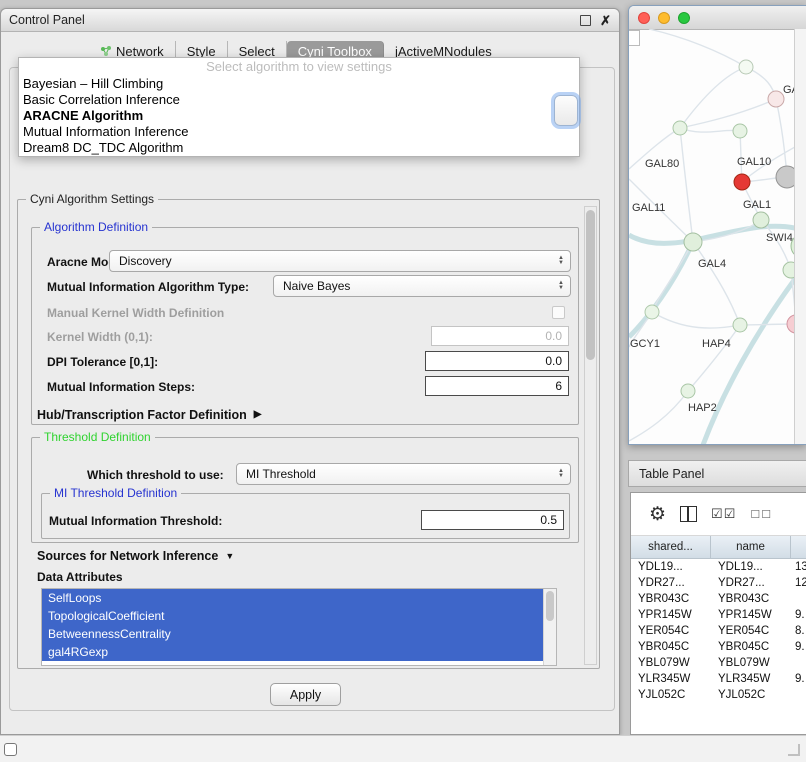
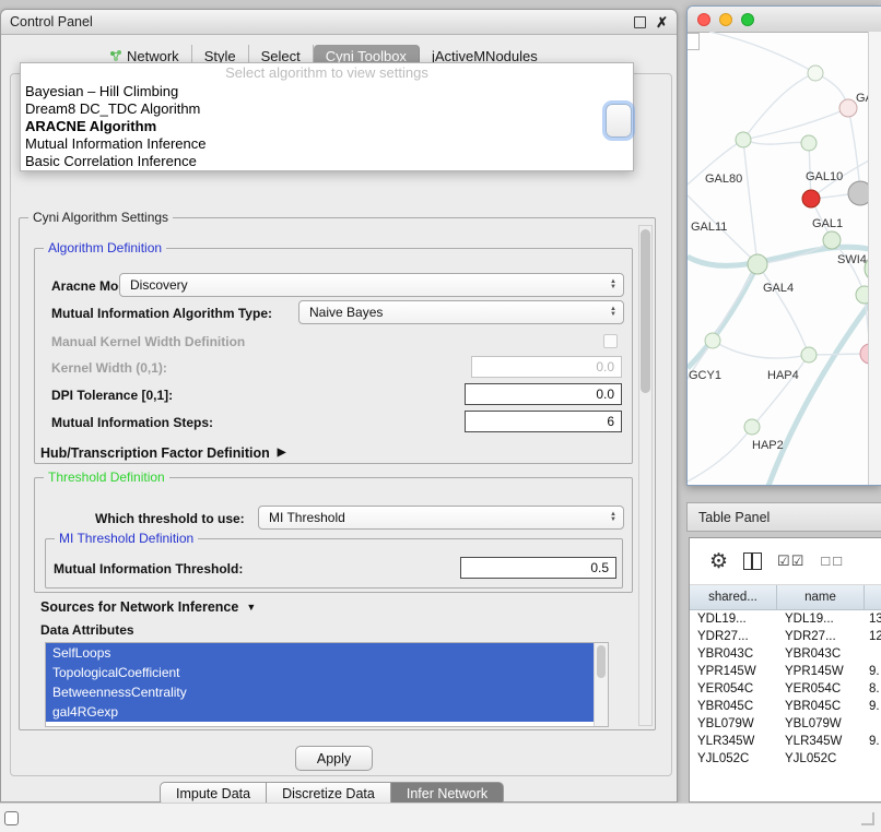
  Control Panel
  ✗
  Network
  Style
  Select
  Cyni Toolbox
  jActiveMNodules
  Cyni Algorithm Settings
  Algorithm Definition
  Aracne Mo
  Discovery
  Mutual Information Algorithm Type:
  Naive Bayes
  Manual Kernel Width Definition
  Kernel Width (0,1):
  0.0
  DPI Tolerance [0,1]:
  0.0
  Mutual Information Steps:
  6
  Hub/Transcription Factor Definition
  ▶
  Threshold Definition
  Which threshold to use:
  MI Threshold
  MI Threshold Definition
  Mutual Information Threshold:
  0.5
  Sources for Network Inference
  ▼
  Data Attributes
  SelfLoops
  TopologicalCoefficient
  BetweennessCentrality
  gal4RGexp
  Apply
+ Impute Data
+ Discretize Data
+ Infer Network
  Select algorithm to view settings
  Bayesian – Hill Climbing
- Basic Correlation Inference
+ Dream8 DC_TDC Algorithm
  ARACNE Algorithm
  Mutual Information Inference
- Dream8 DC_TDC Algorithm
+ Basic Correlation Inference
  GAL80
  GAL10
  GAL11
  GAL1
  SWI4
  GAL4
  GCY1
  HAP4
  HAP2
  Table Panel
  ⚙
  ☑☑
  ☐☐
  shared...
  name
  YDL19...
  YDL19...
  13
  YDR27...
  YDR27...
  12
  YBR043C
  YBR043C
  YPR145W
  YPR145W
  9.
  YER054C
  YER054C
  8.
  YBR045C
  YBR045C
  9.
  YBL079W
  YBL079W
  YLR345W
  YLR345W
  9.
  YJL052C
  YJL052C
